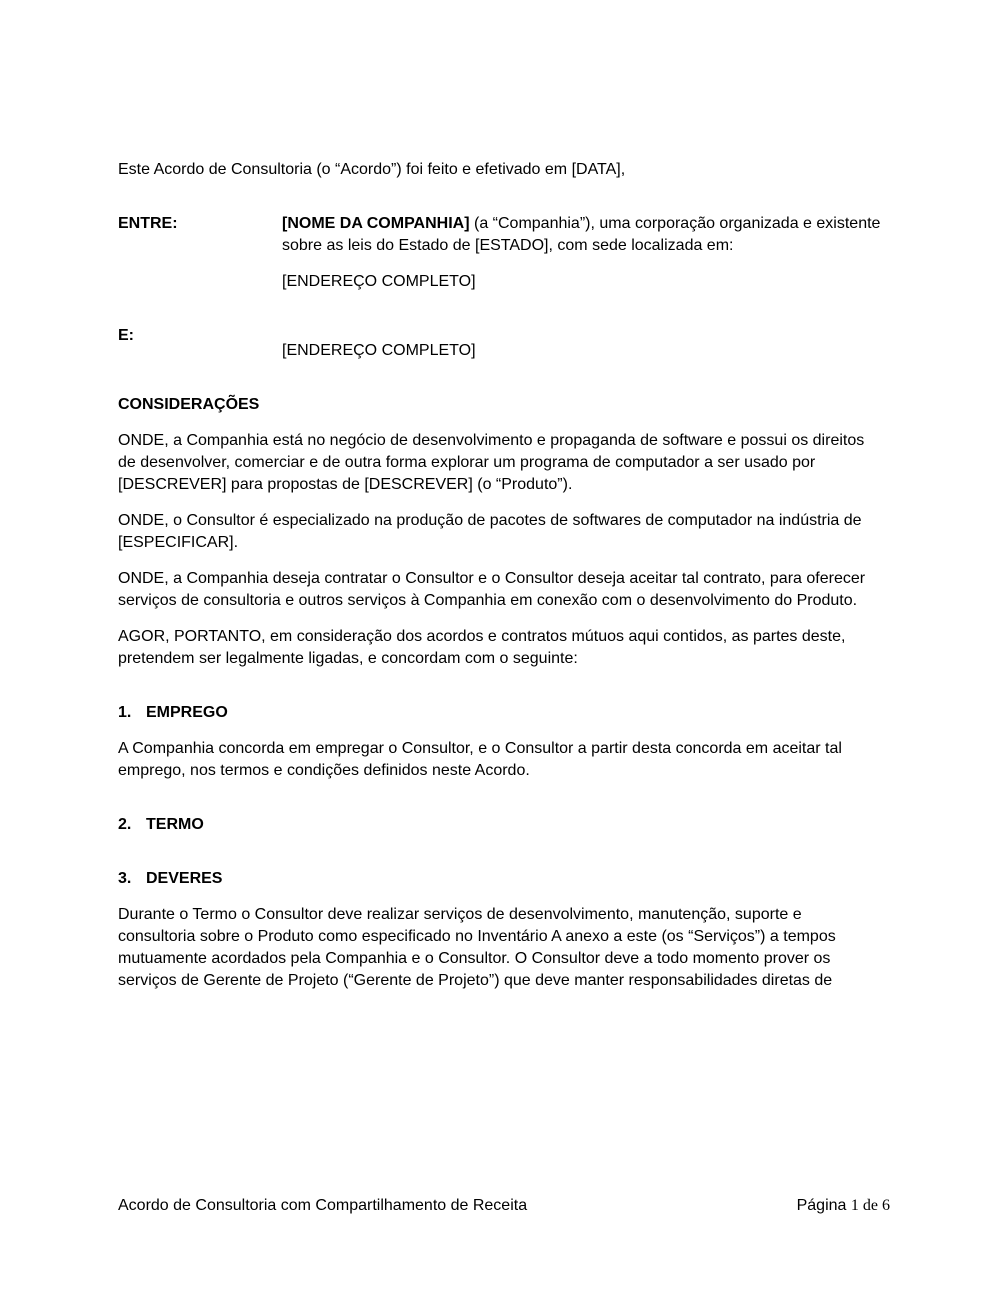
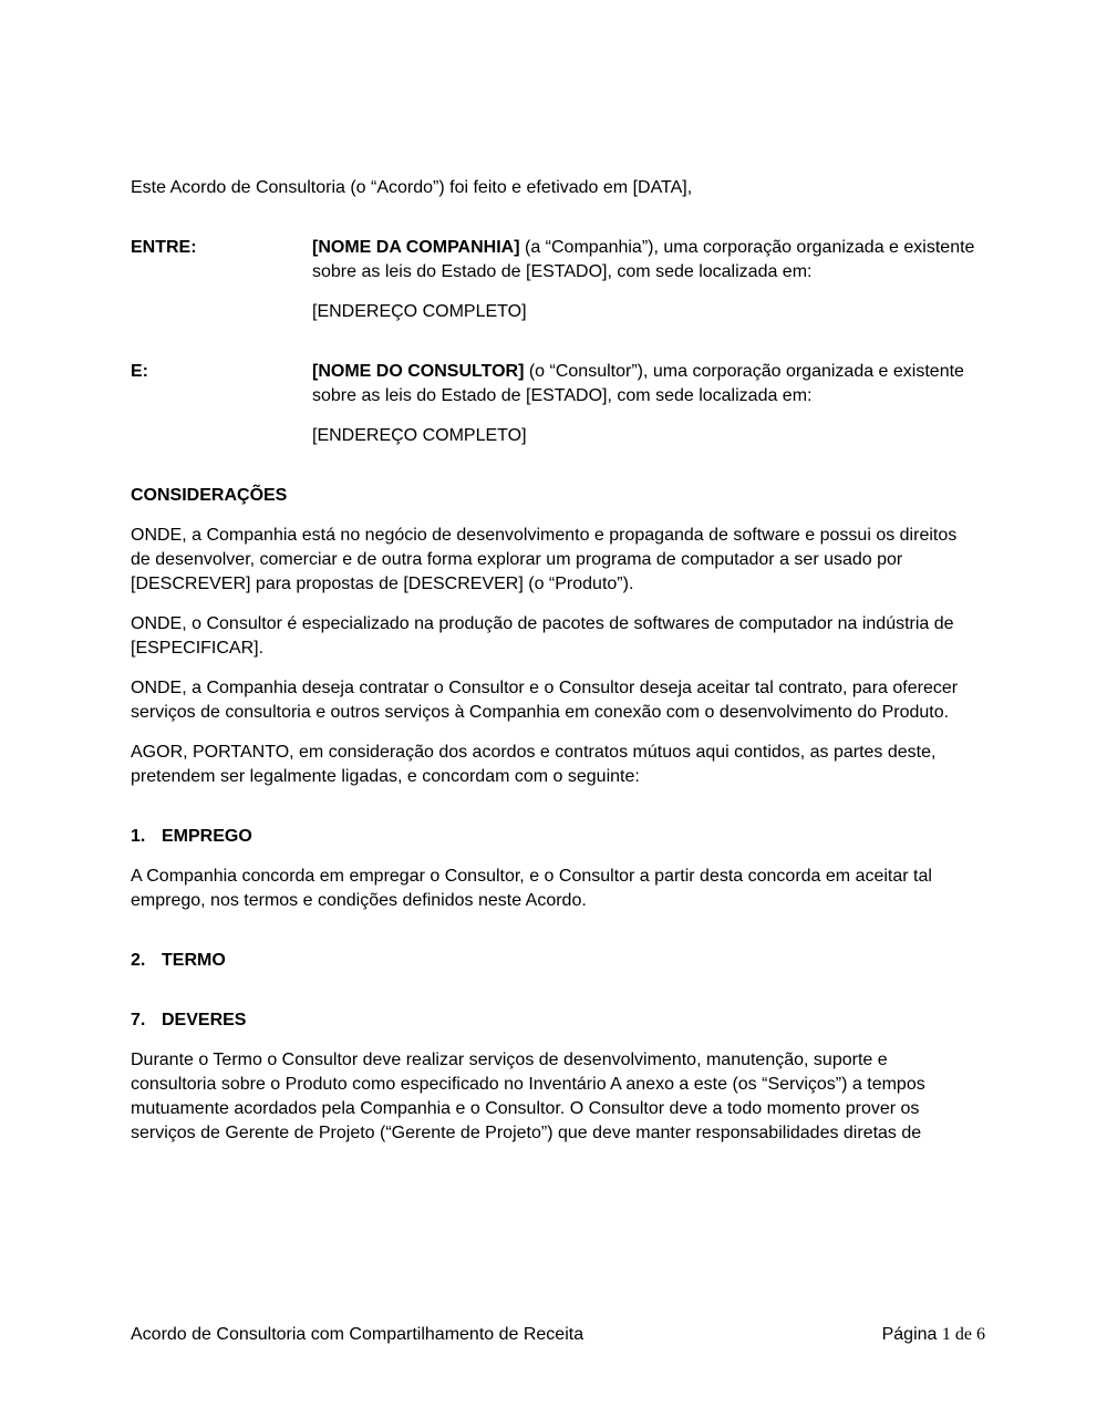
  Este Acordo de Consultoria (o “Acordo”) foi feito e efetivado em [DATA],
  ENTRE:
  [NOME DA COMPANHIA] (a “Companhia”), uma corporação organizada e existente sobre as leis do Estado de [ESTADO], com sede localizada em:
  [ENDEREÇO COMPLETO]
  E:
+ [NOME DO CONSULTOR] (o “Consultor”), uma corporação organizada e existente sobre as leis do Estado de [ESTADO], com sede localizada em:
  [ENDEREÇO COMPLETO]
  CONSIDERAÇÕES
  ONDE, a Companhia está no negócio de desenvolvimento e propaganda de software e possui os direitos de desenvolver, comerciar e de outra forma explorar um programa de computador a ser usado por [DESCREVER] para propostas de [DESCREVER] (o “Produto”).
  ONDE, o Consultor é especializado na produção de pacotes de softwares de computador na indústria de [ESPECIFICAR].
  ONDE, a Companhia deseja contratar o Consultor e o Consultor deseja aceitar tal contrato, para oferecer serviços de consultoria e outros serviços à Companhia em conexão com o desenvolvimento do Produto.
  AGOR, PORTANTO, em consideração dos acordos e contratos mútuos aqui contidos, as partes deste, pretendem ser legalmente ligadas, e concordam com o seguinte:
  1. EMPREGO
  A Companhia concorda em empregar o Consultor, e o Consultor a partir desta concorda em aceitar tal emprego, nos termos e condições definidos neste Acordo.
  2. TERMO
- 3. DEVERES
+ 7. DEVERES
  Durante o Termo o Consultor deve realizar serviços de desenvolvimento, manutenção, suporte e consultoria sobre o Produto como especificado no Inventário A anexo a este (os “Serviços”) a tempos mutuamente acordados pela Companhia e o Consultor. O Consultor deve a todo momento prover os serviços de Gerente de Projeto (“Gerente de Projeto”) que deve manter responsabilidades diretas de
  Acordo de Consultoria com Compartilhamento de Receita
  Página 1 de 6
